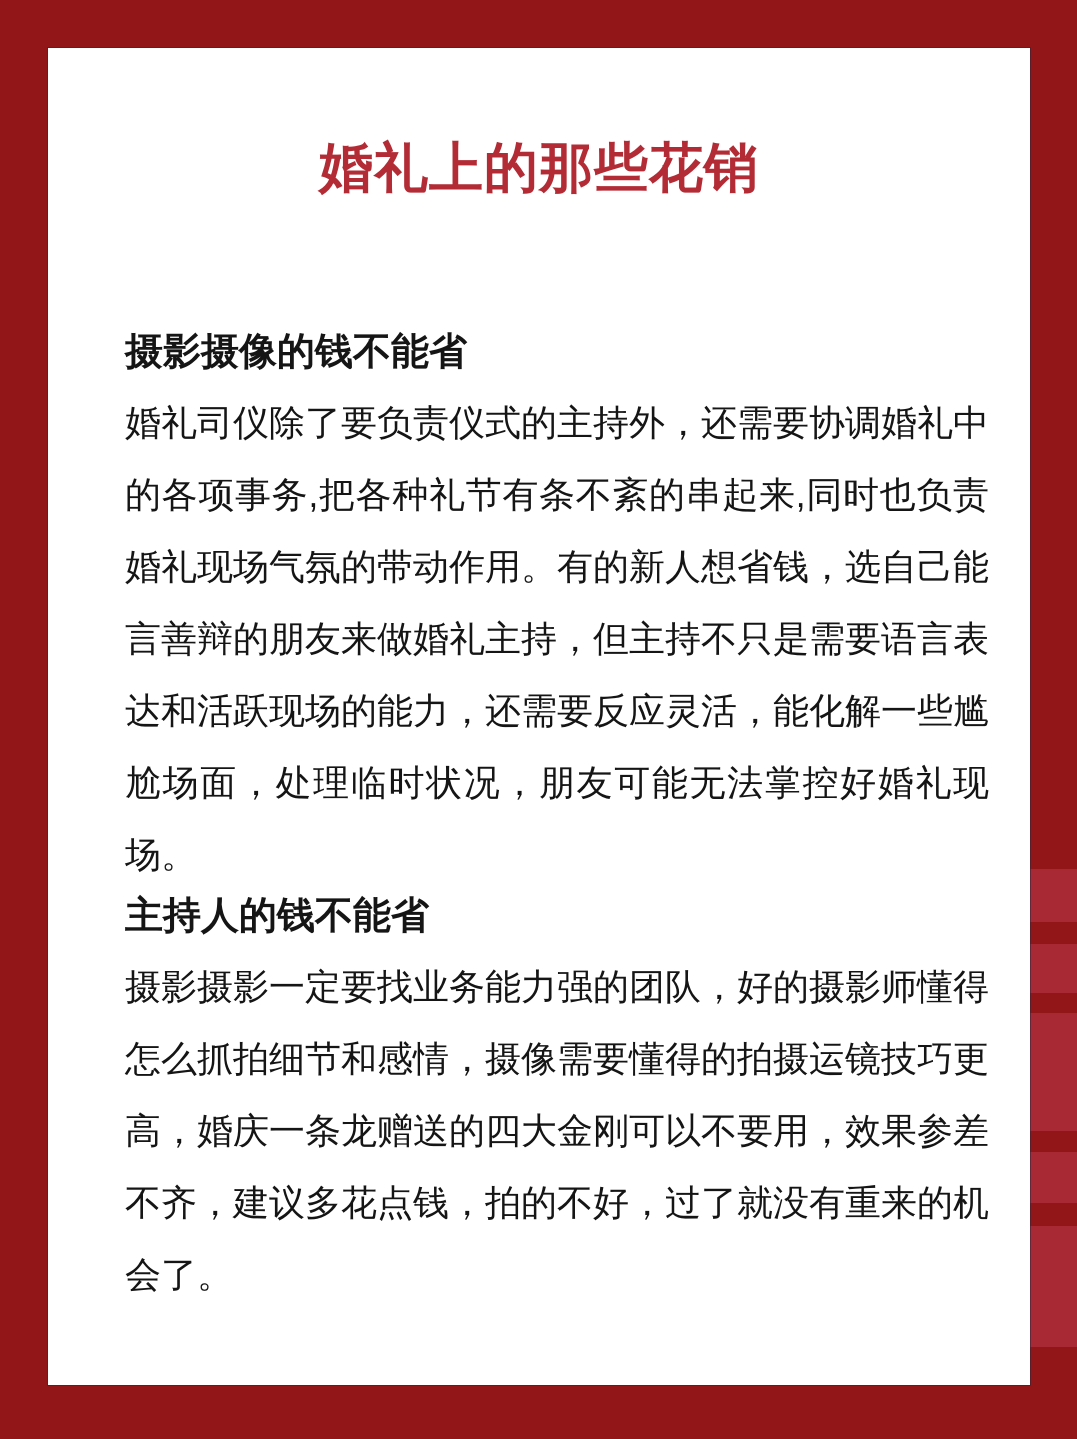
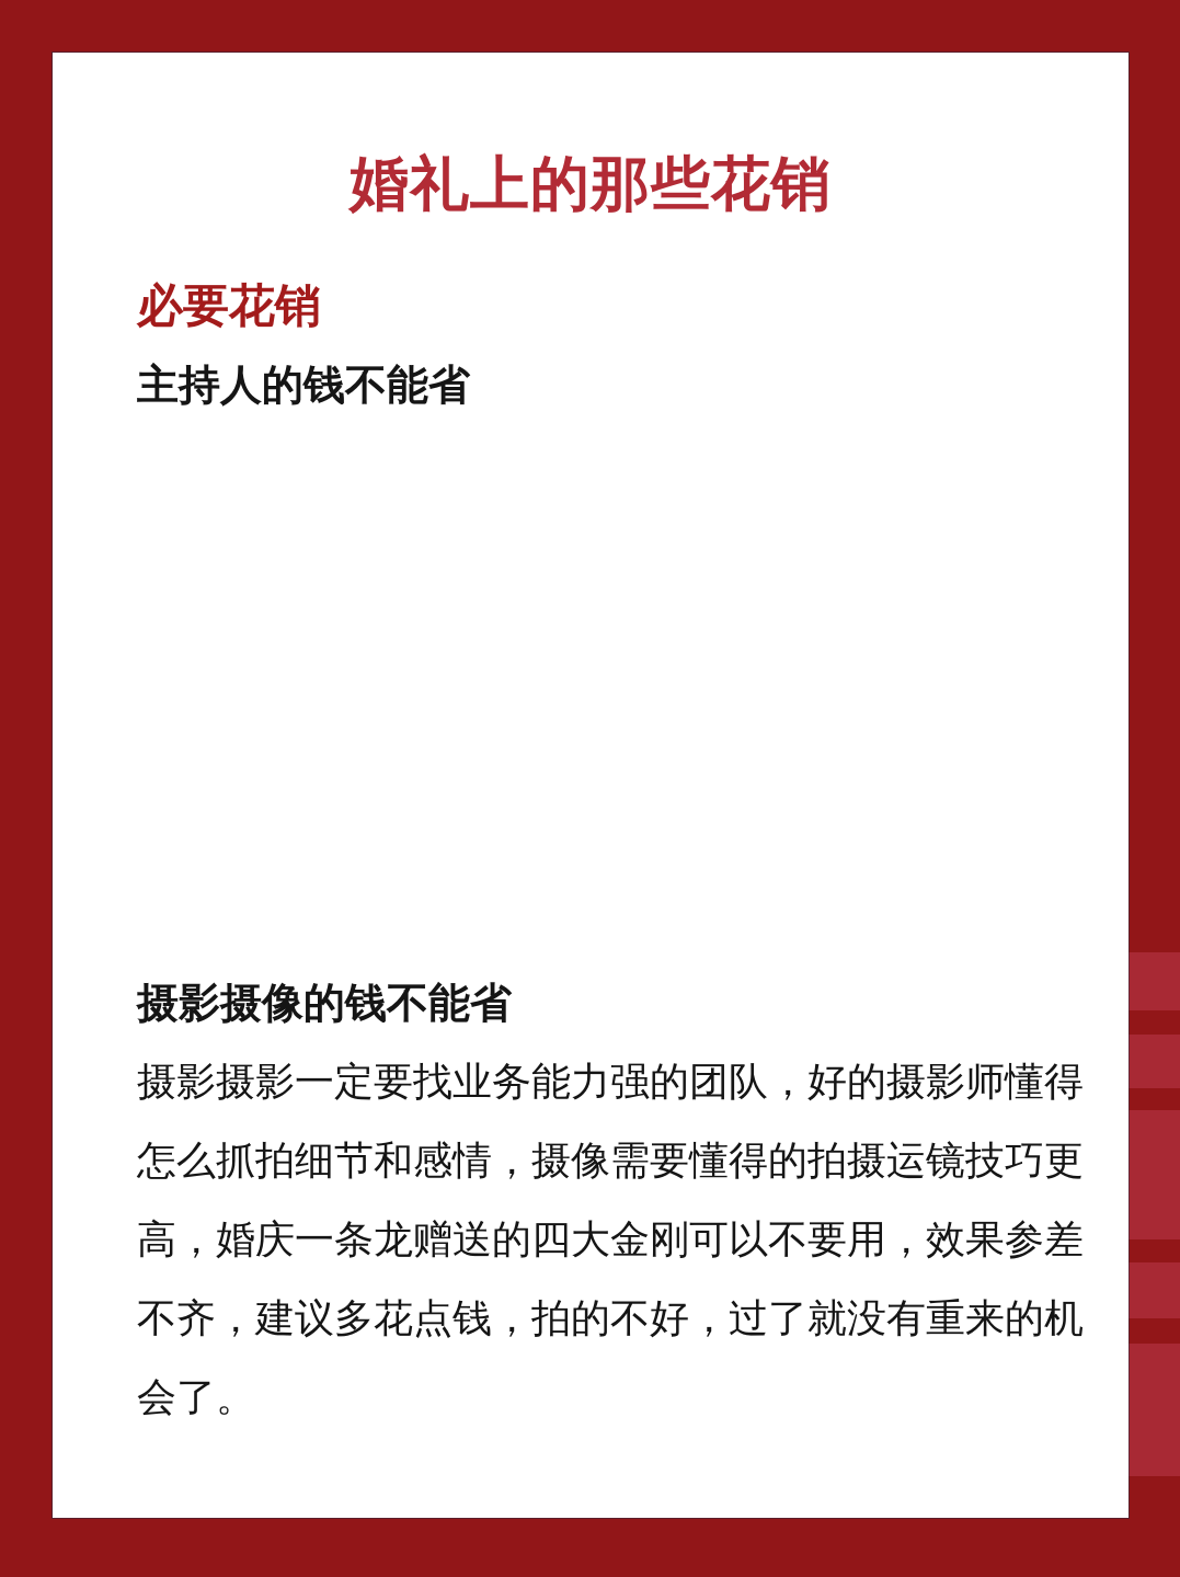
  婚礼上的那些花销
+ 必要花销
- 摄影摄像的钱不能省
+ 主持人的钱不能省
- 婚礼司仪除了要负责仪式的主持外，还需要协调婚礼中的各项事务,把各种礼节有条不紊的串起来,同时也负责婚礼现场气氛的带动作用。有的新人想省钱，选自己能言善辩的朋友来做婚礼主持，但主持不只是需要语言表达和活跃现场的能力，还需要反应灵活，能化解一些尴尬场面，处理临时状况，朋友可能无法掌控好婚礼现场。
- 主持人的钱不能省
+ 摄影摄像的钱不能省
  摄影摄影一定要找业务能力强的团队，好的摄影师懂得怎么抓拍细节和感情，摄像需要懂得的拍摄运镜技巧更高，婚庆一条龙赠送的四大金刚可以不要用，效果参差不齐，建议多花点钱，拍的不好，过了就没有重来的机会了。
